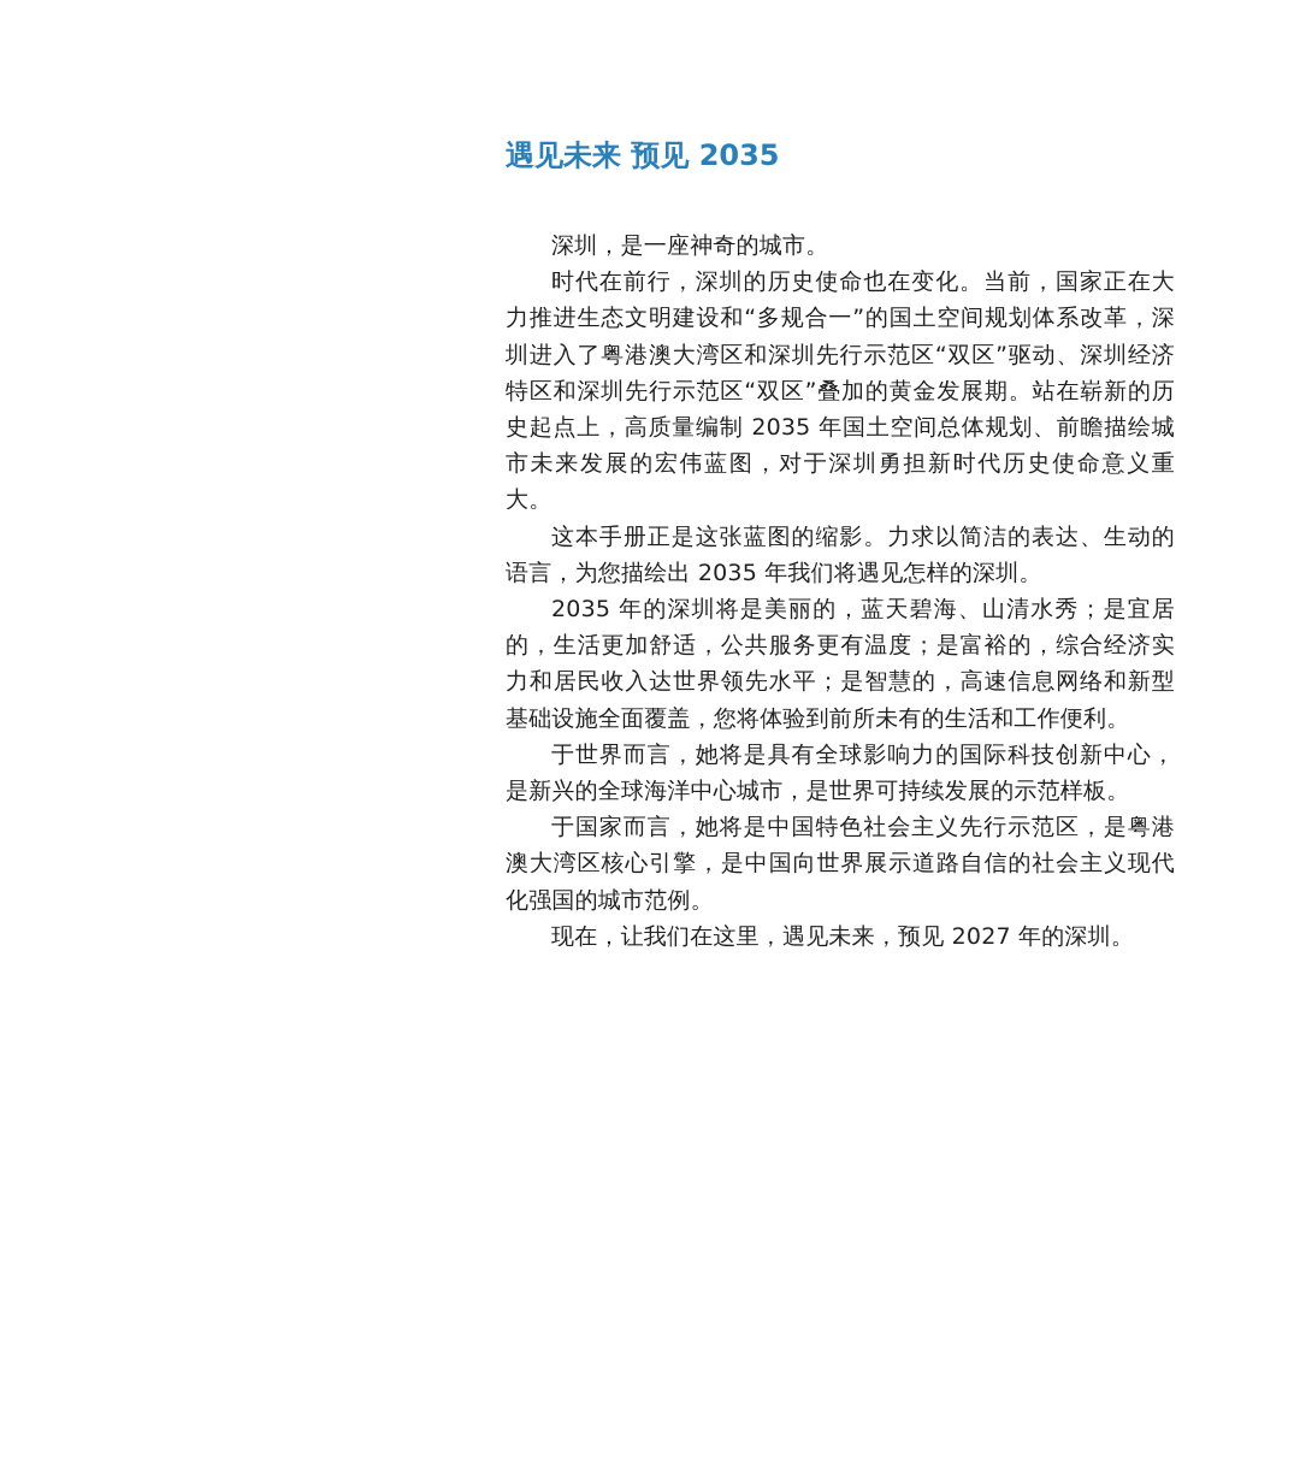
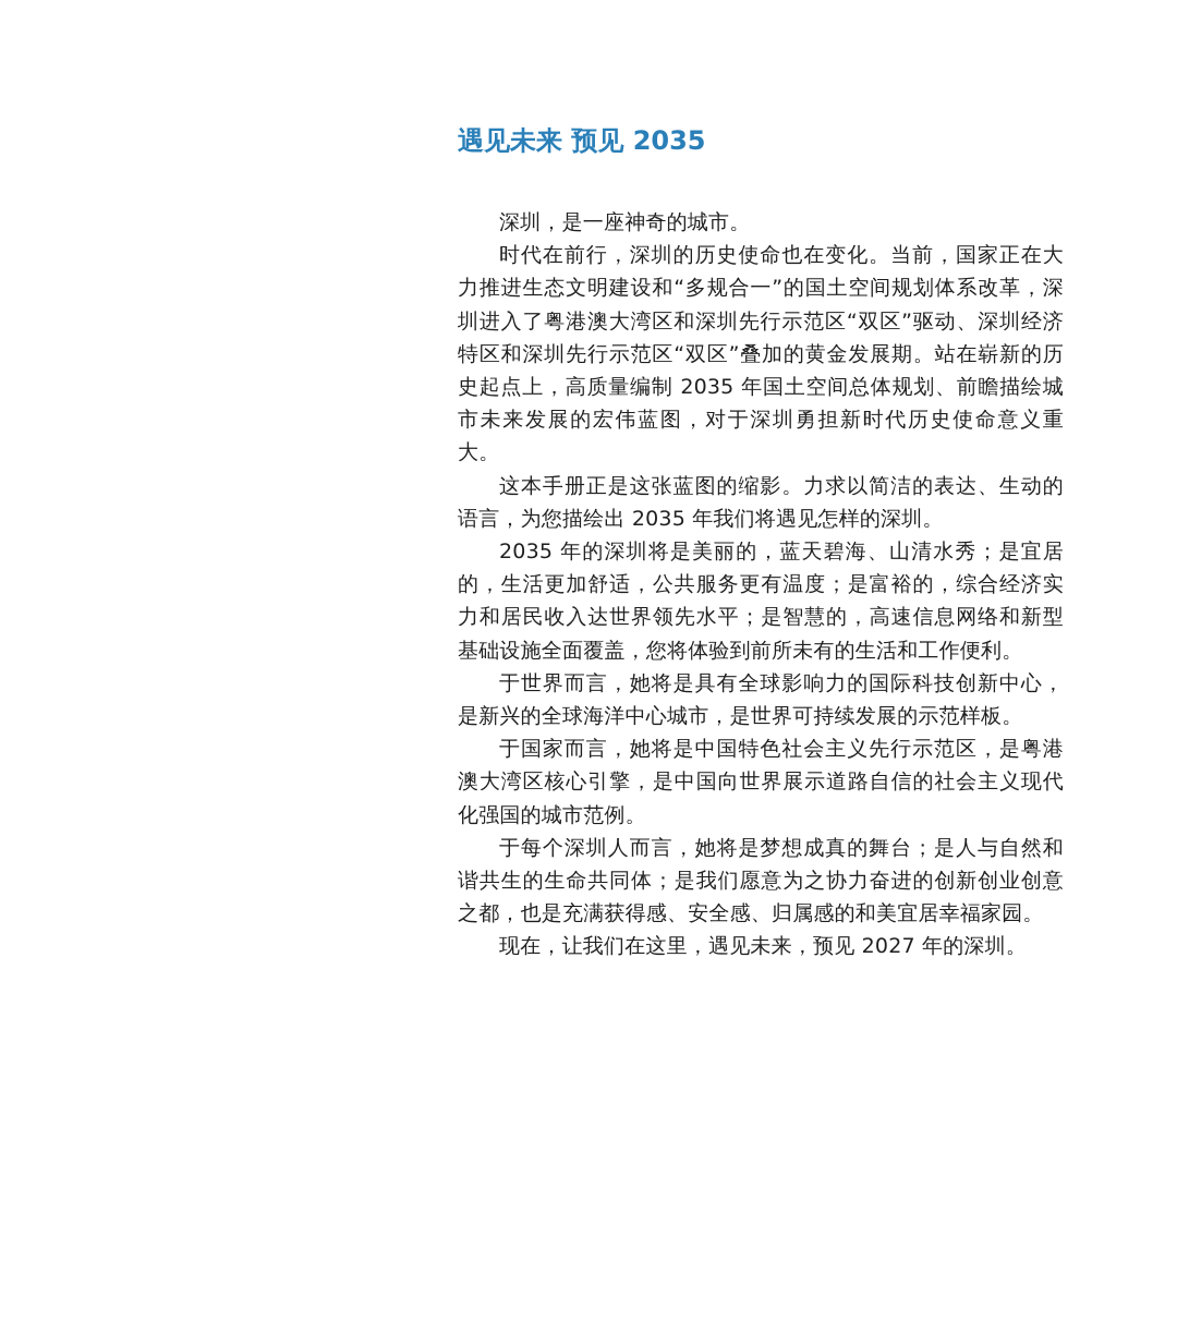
  遇见未来 预见 2035
  深圳，是一座神奇的城市。
  时代在前行，深圳的历史使命也在变化。当前，国家正在大力推进生态文明建设和“多规合一”的国土空间规划体系改革，深圳进入了粤港澳大湾区和深圳先行示范区“双区”驱动、深圳经济特区和深圳先行示范区“双区”叠加的黄金发展期。站在崭新的历史起点上，高质量编制 2035 年国土空间总体规划、前瞻描绘城市未来发展的宏伟蓝图，对于深圳勇担新时代历史使命意义重大。
  这本手册正是这张蓝图的缩影。力求以简洁的表达、生动的语言，为您描绘出 2035 年我们将遇见怎样的深圳。
  2035 年的深圳将是美丽的，蓝天碧海、山清水秀；是宜居的，生活更加舒适，公共服务更有温度；是富裕的，综合经济实力和居民收入达世界领先水平；是智慧的，高速信息网络和新型基础设施全面覆盖，您将体验到前所未有的生活和工作便利。
  于世界而言，她将是具有全球影响力的国际科技创新中心，是新兴的全球海洋中心城市，是世界可持续发展的示范样板。
  于国家而言，她将是中国特色社会主义先行示范区，是粤港澳大湾区核心引擎，是中国向世界展示道路自信的社会主义现代化强国的城市范例。
+ 于每个深圳人而言，她将是梦想成真的舞台；是人与自然和谐共生的生命共同体；是我们愿意为之协力奋进的创新创业创意之都，也是充满获得感、安全感、归属感的和美宜居幸福家园。
  现在，让我们在这里，遇见未来，预见 2027 年的深圳。
